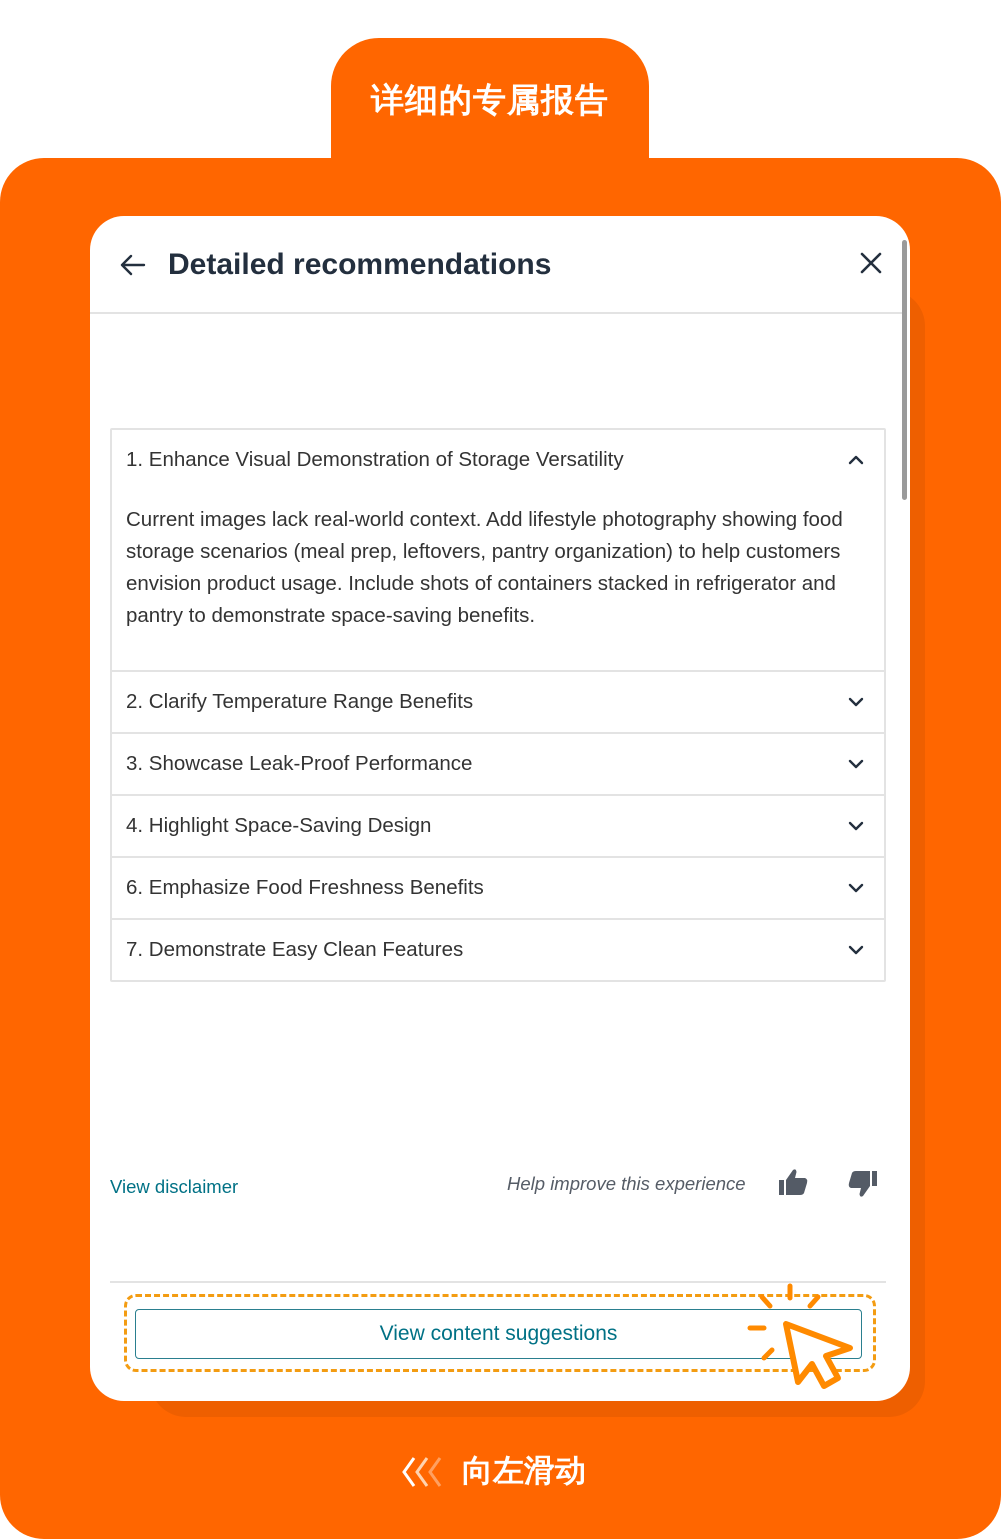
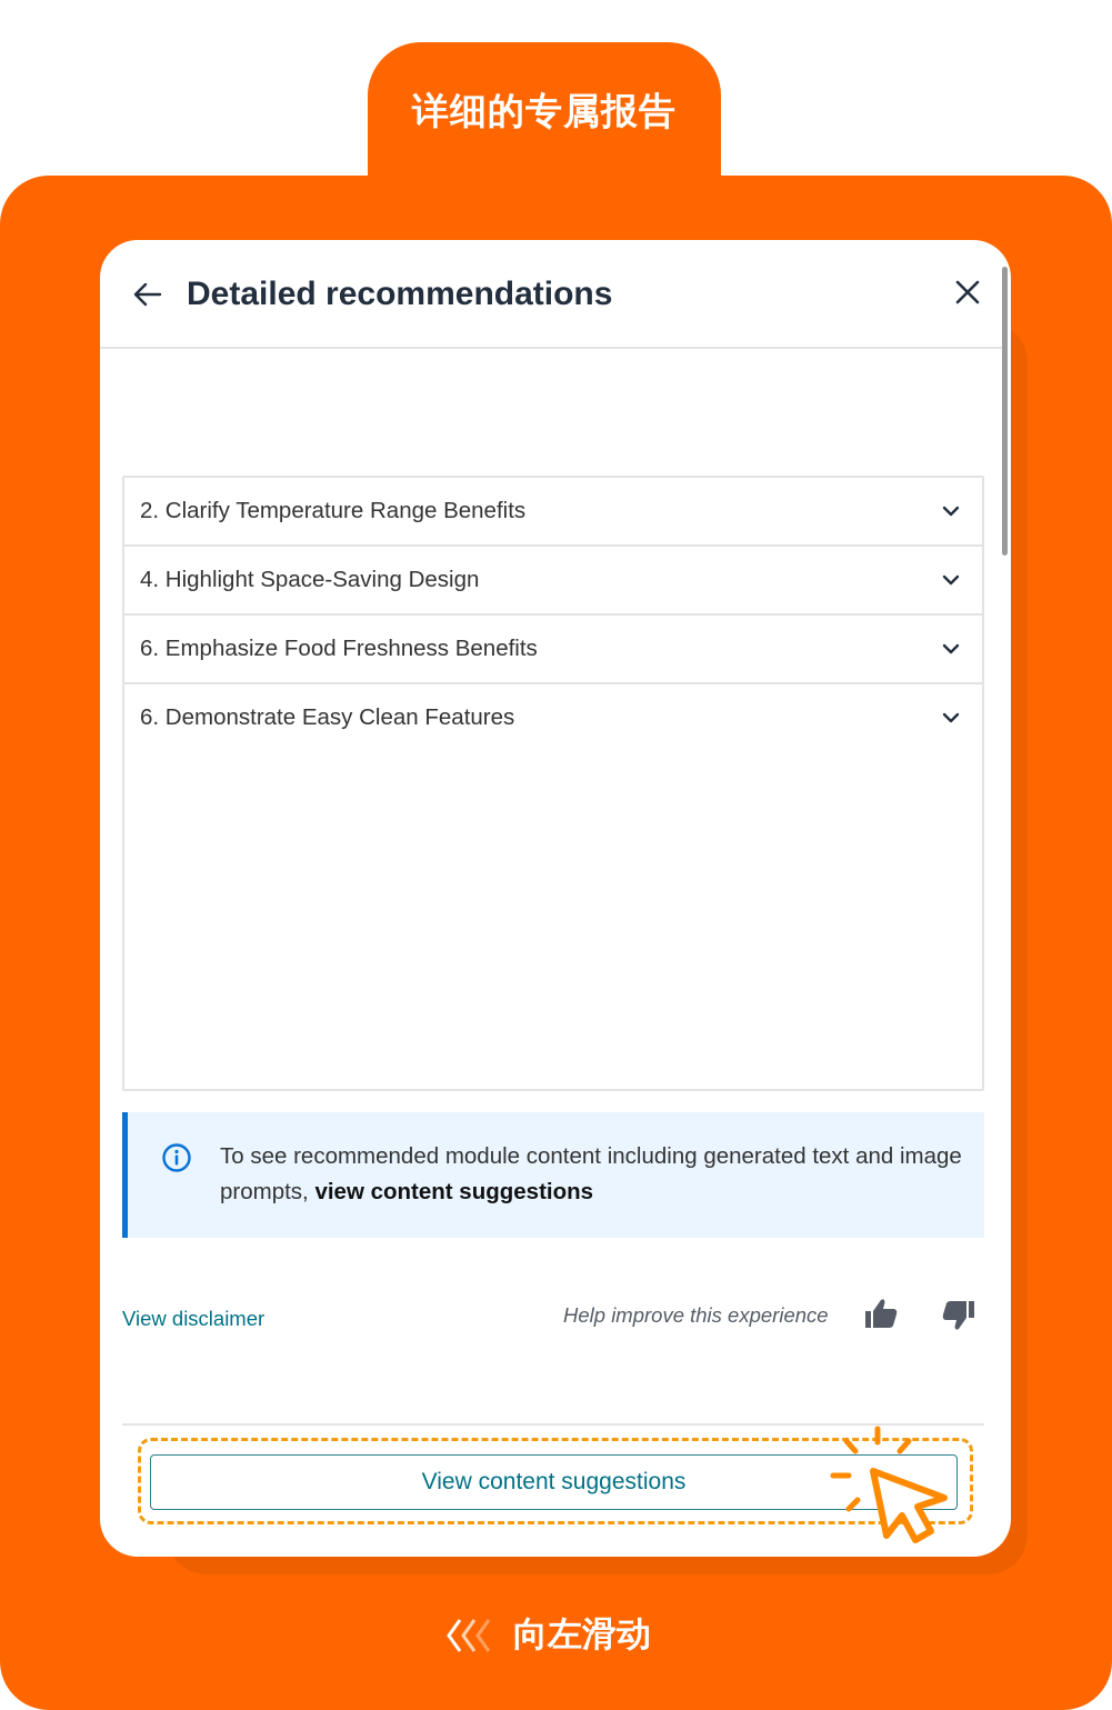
  详细的专属报告
  Detailed recommendations
- 1. Enhance Visual Demonstration of Storage Versatility
- Current images lack real-world context. Add lifestyle photography showing food storage scenarios (meal prep, leftovers, pantry organization) to help customers envision product usage. Include shots of containers stacked in refrigerator and pantry to demonstrate space-saving benefits.
  2. Clarify Temperature Range Benefits
- 3. Showcase Leak-Proof Performance
  4. Highlight Space-Saving Design
  6. Emphasize Food Freshness Benefits
- 7. Demonstrate Easy Clean Features
+ 6. Demonstrate Easy Clean Features
+ To see recommended module content including generated text and image prompts, view content suggestions
  View disclaimer
  Help improve this experience
  View content suggestions
  向左滑动
